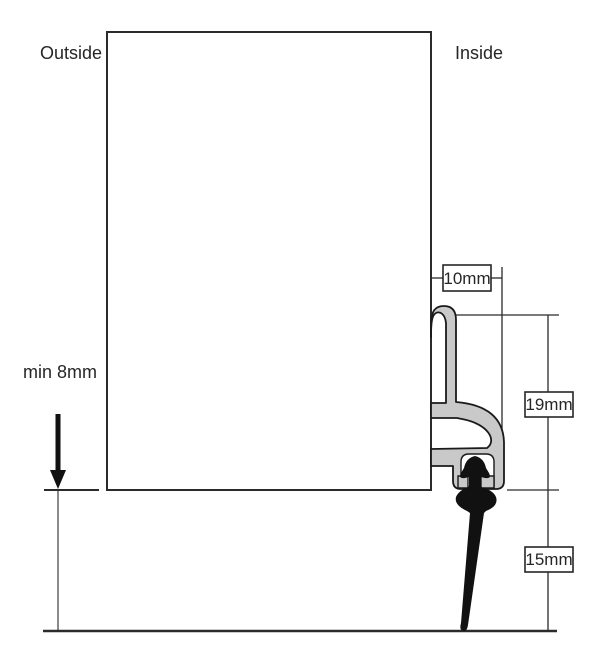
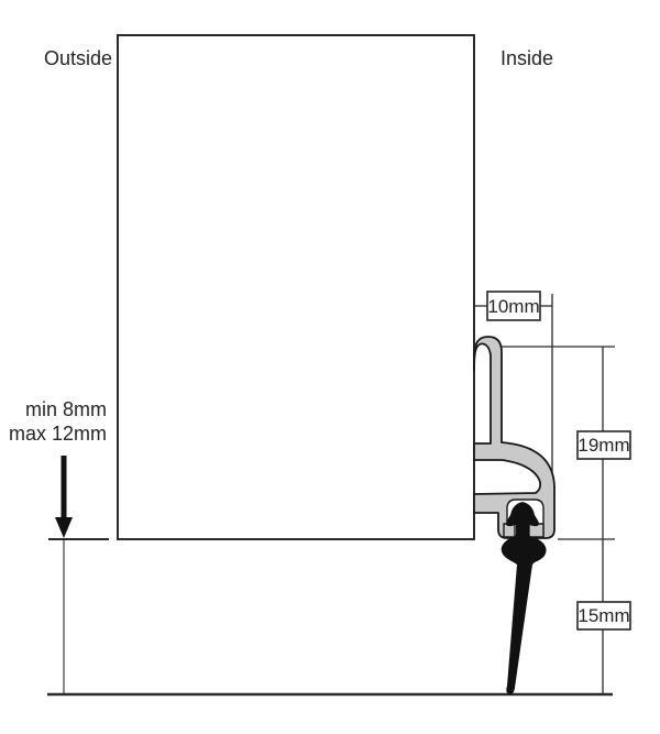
  Outside
  Inside
  min 8mm
+ max 12mm
  10mm
  19mm
  15mm
